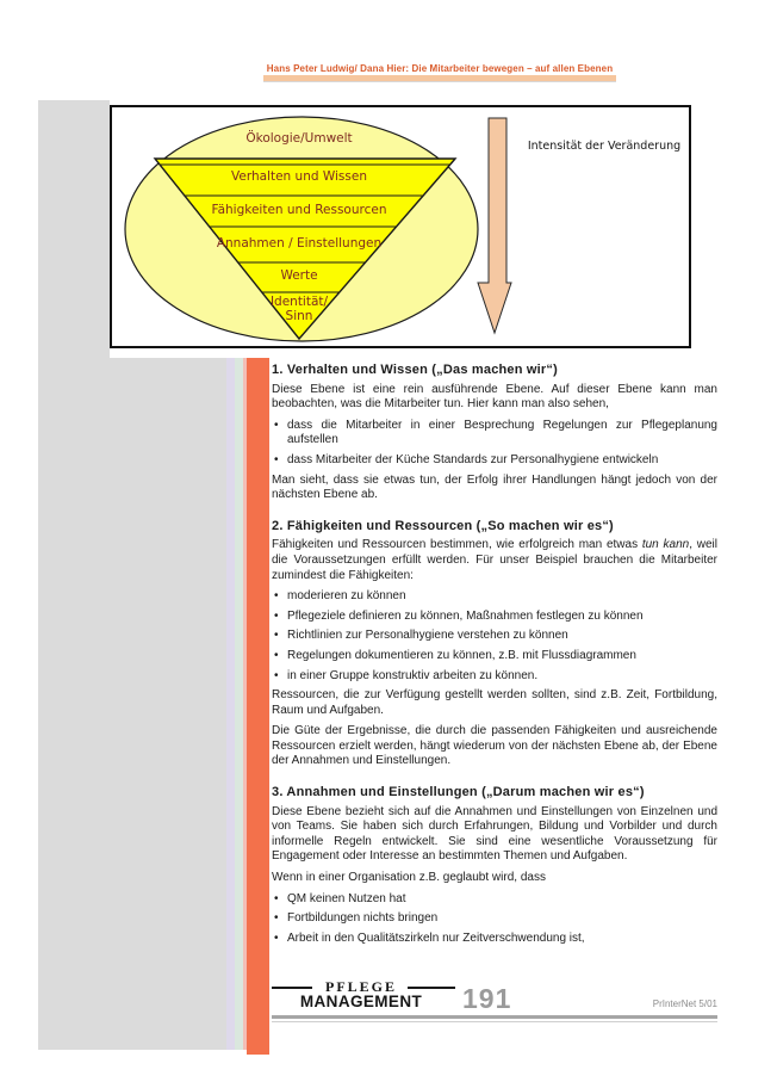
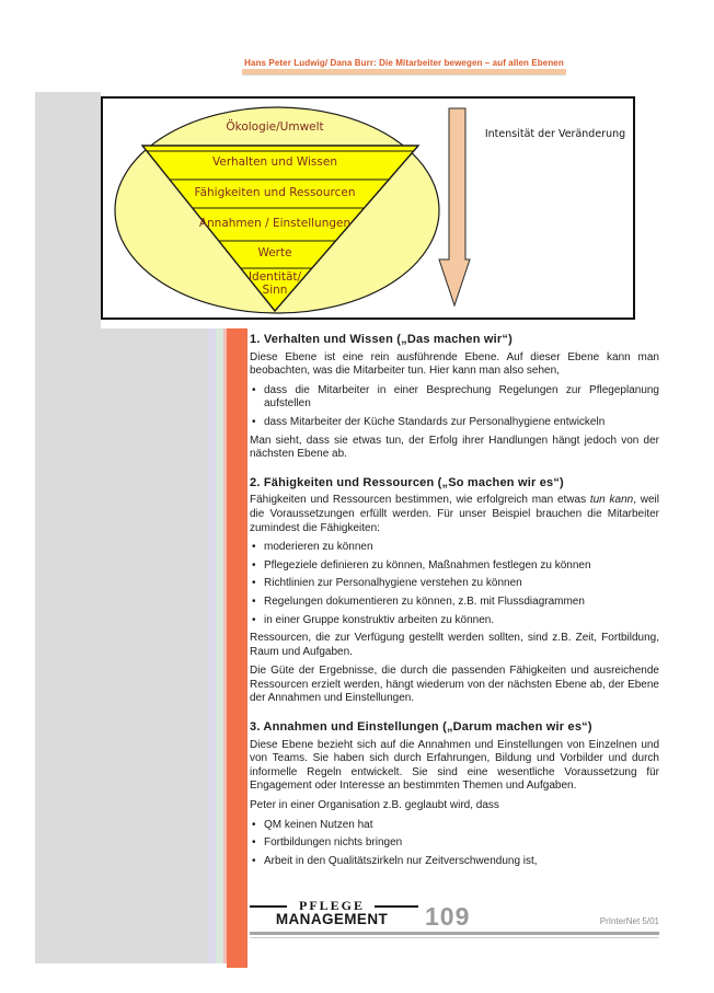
- Hans Peter Ludwig/ Dana Hier: Die Mitarbeiter bewegen – auf allen Ebenen
+ Hans Peter Ludwig/ Dana Burr: Die Mitarbeiter bewegen – auf allen Ebenen
  Ökologie/Umwelt
  Verhalten und Wissen
  Fähigkeiten und Ressourcen
  Annahmen / Einstellungen
  Werte
  Identität/
  Sinn
  Intensität der Veränderung
  1. Verhalten und Wissen („Das machen wir“)
  Diese Ebene ist eine rein ausführende Ebene. Auf dieser Ebene kann man beobachten, was die Mitarbeiter tun. Hier kann man also sehen,
  •
  dass die Mitarbeiter in einer Besprechung Regelungen zur Pflegeplanung aufstellen
  •
  dass Mitarbeiter der Küche Standards zur Personalhygiene entwickeln
  Man sieht, dass sie etwas tun, der Erfolg ihrer Handlungen hängt jedoch von der nächsten Ebene ab.
  2. Fähigkeiten und Ressourcen („So machen wir es“)
  Fähigkeiten und Ressourcen bestimmen, wie erfolgreich man etwas tun kann, weil die Voraussetzungen erfüllt werden. Für unser Beispiel brauchen die Mitarbeiter zumindest die Fähigkeiten:
  •
  moderieren zu können
  •
  Pflegeziele definieren zu können, Maßnahmen festlegen zu können
  •
  Richtlinien zur Personalhygiene verstehen zu können
  •
  Regelungen dokumentieren zu können, z.B. mit Flussdiagrammen
  •
  in einer Gruppe konstruktiv arbeiten zu können.
  Ressourcen, die zur Verfügung gestellt werden sollten, sind z.B. Zeit, Fortbildung, Raum und Aufgaben.
  Die Güte der Ergebnisse, die durch die passenden Fähigkeiten und ausreichende Ressourcen erzielt werden, hängt wiederum von der nächsten Ebene ab, der Ebene der Annahmen und Einstellungen.
  3. Annahmen und Einstellungen („Darum machen wir es“)
  Diese Ebene bezieht sich auf die Annahmen und Einstellungen von Einzelnen und von Teams. Sie haben sich durch Erfahrungen, Bildung und Vorbilder und durch informelle Regeln entwickelt. Sie sind eine wesentliche Voraussetzung für Engagement oder Interesse an bestimmten Themen und Aufgaben.
- Wenn in einer Organisation z.B. geglaubt wird, dass
+ Peter in einer Organisation z.B. geglaubt wird, dass
  •
  QM keinen Nutzen hat
  •
  Fortbildungen nichts bringen
  •
  Arbeit in den Qualitätszirkeln nur Zeitverschwendung ist,
  PFLEGE
  MANAGEMENT
- 191
+ 109
  PrInterNet 5/01
